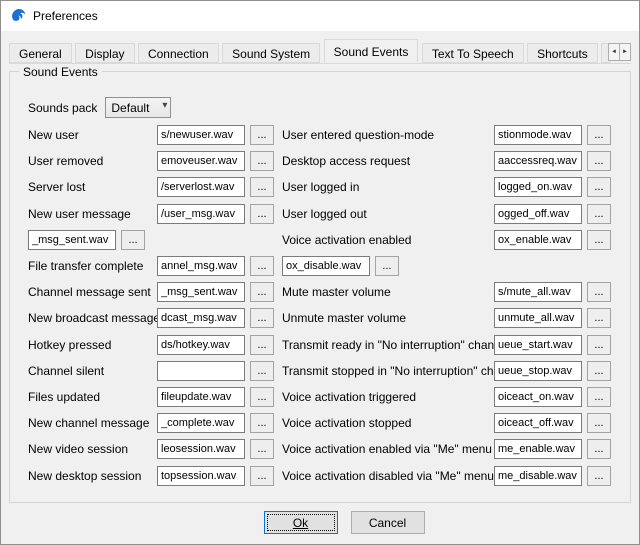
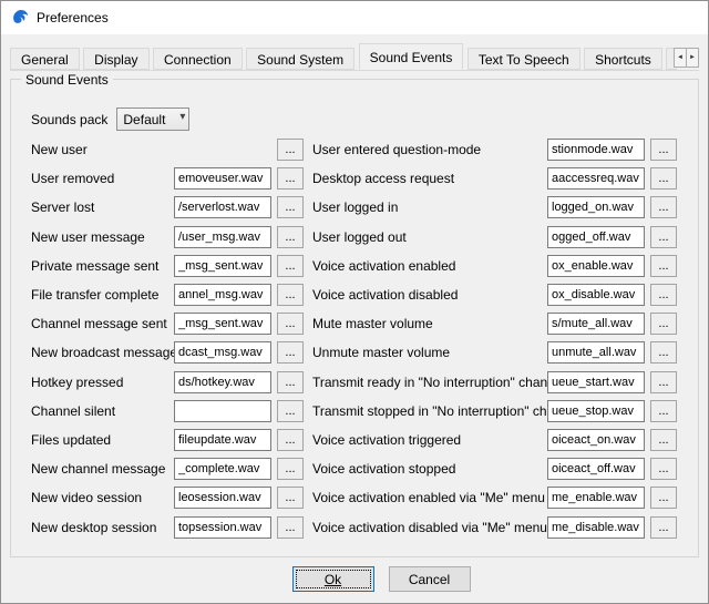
  Preferences
  General Display Connection Sound System Sound Events Text To Speech Shortcuts
  Sound Events
  Sounds pack
  Default
  ▾
  New user
- s/newuser.wav
  ...
  User removed
  emoveuser.wav
  ...
  Server lost
  /serverlost.wav
  ...
  New user message
  /user_msg.wav
  ...
+ Private message sent
  _msg_sent.wav
  ...
  File transfer complete
  annel_msg.wav
  ...
  Channel message sent
  _msg_sent.wav
  ...
  New broadcast messag
  dcast_msg.wav
  ...
  Hotkey pressed
  ds/hotkey.wav
  ...
  Channel silent
  ...
  Files updated
  fileupdate.wav
  ...
  New channel message
  _complete.wav
  ...
  New video session
  leosession.wav
  ...
  New desktop session
  topsession.wav
  ...
  User entered question-mode
  stionmode.wav
  ...
  Desktop access request
  aaccessreq.wav
  ...
  User logged in
  logged_on.wav
  ...
  User logged out
  ogged_off.wav
  ...
  Voice activation enabled
  ox_enable.wav
  ...
+ Voice activation disabled
  ox_disable.wav
  ...
  Mute master volume
  s/mute_all.wav
  ...
  Unmute master volume
  unmute_all.wav
  ...
  Transmit ready in "No interruption" chan
  ueue_start.wav
  ...
  Transmit stopped in "No interruption" ch
  ueue_stop.wav
  ...
  Voice activation triggered
  oiceact_on.wav
  ...
  Voice activation stopped
  oiceact_off.wav
  ...
  Voice activation enabled via "Me" menu
  me_enable.wav
  ...
  Voice activation disabled via "Me" menu
  me_disable.wav
  ...
  Ok
  Cancel
